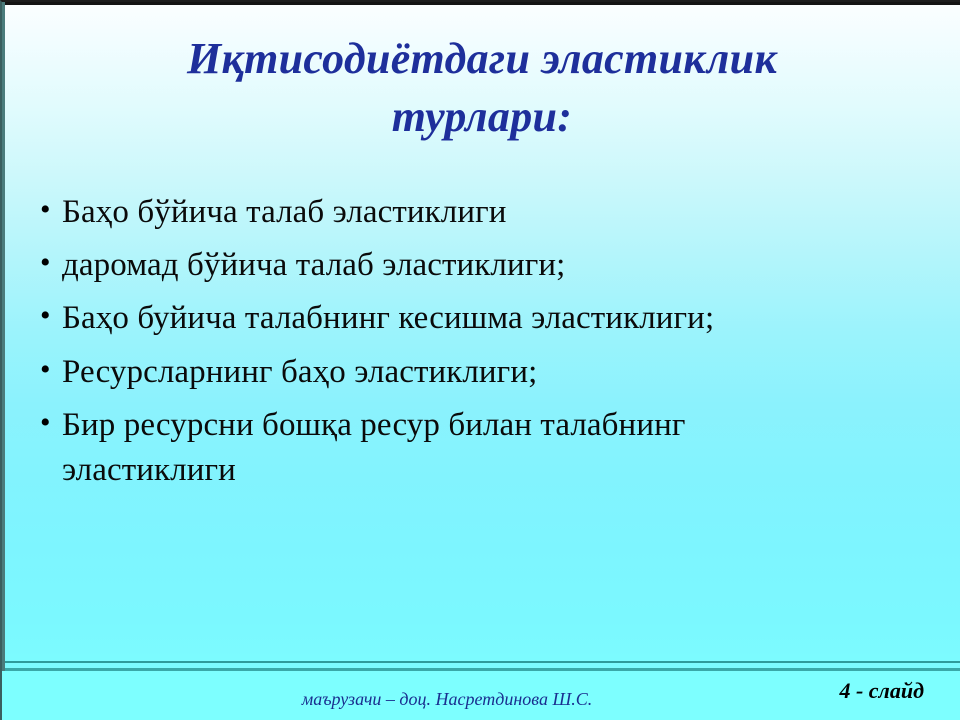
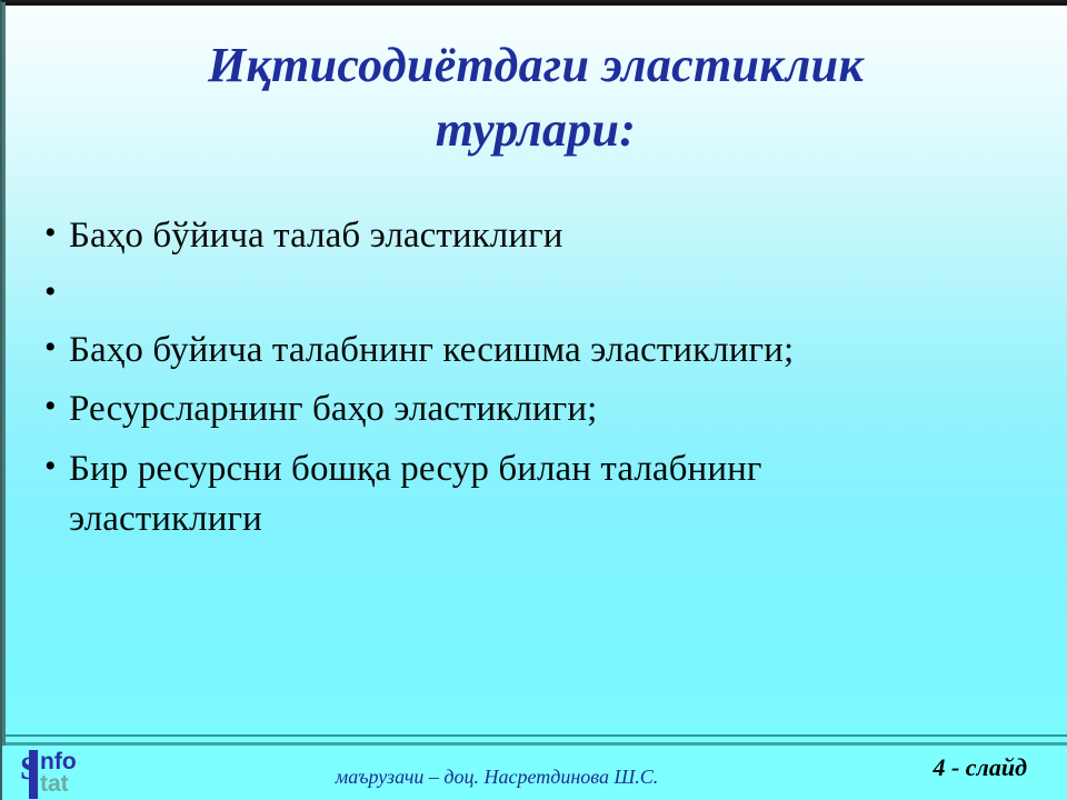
  Иқтисодиётдаги эластиклик
  турлари:
  •
  Баҳо бўйича талаб эластиклиги
  •
- даромад бўйича талаб эластиклиги;
  •
  Баҳо буйича талабнинг кесишма эластиклиги;
  •
  Ресурсларнинг баҳо эластиклиги;
  •
  Бир ресурсни бошқа ресур билан талабнинг эластиклиги
+ S
+ nfo
+ tat
  маърузачи – доц. Насретдинова Ш.С.
  4 - слайд
